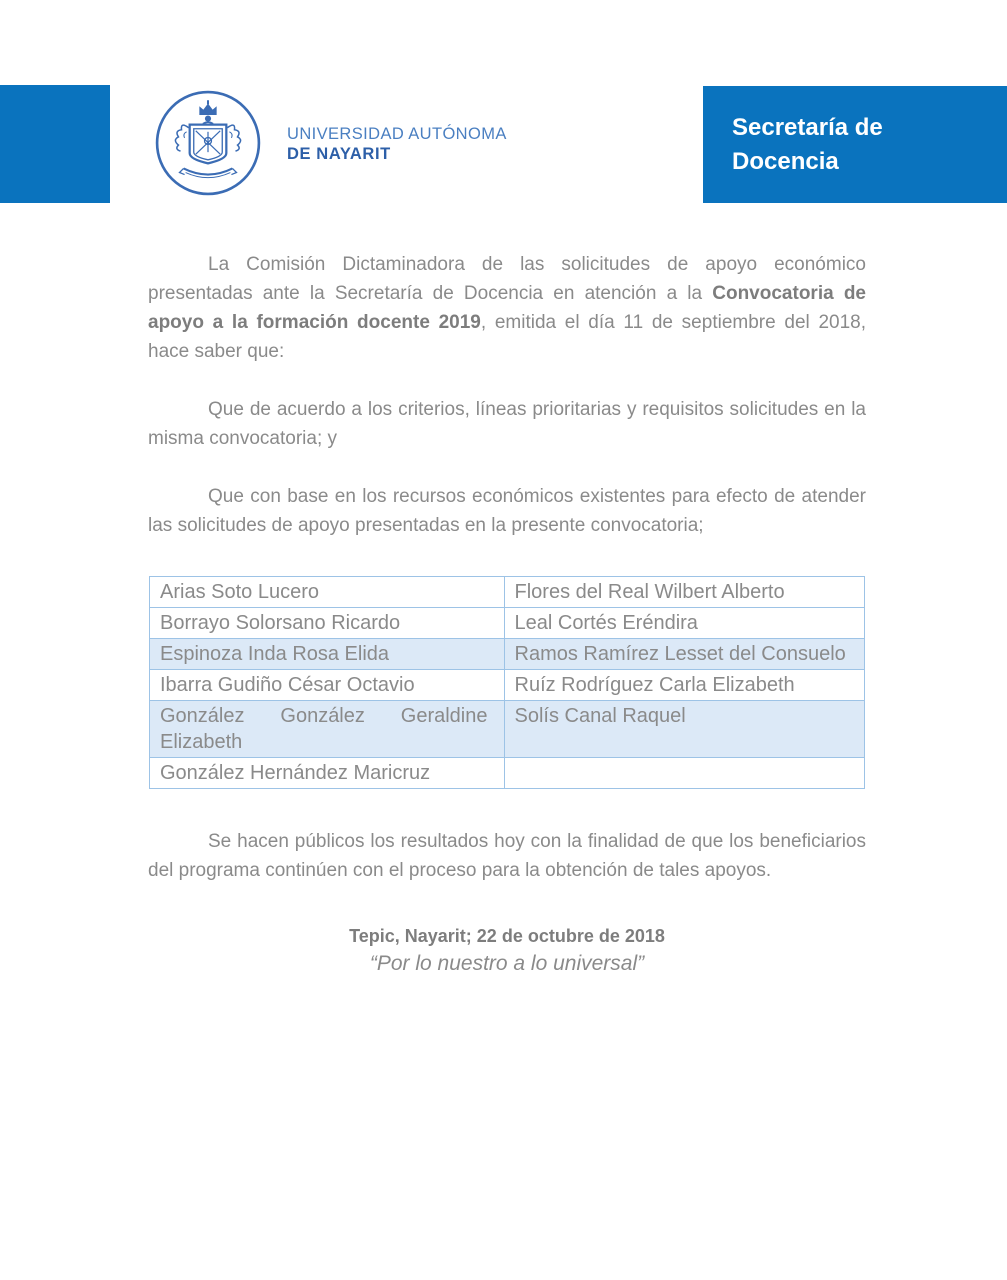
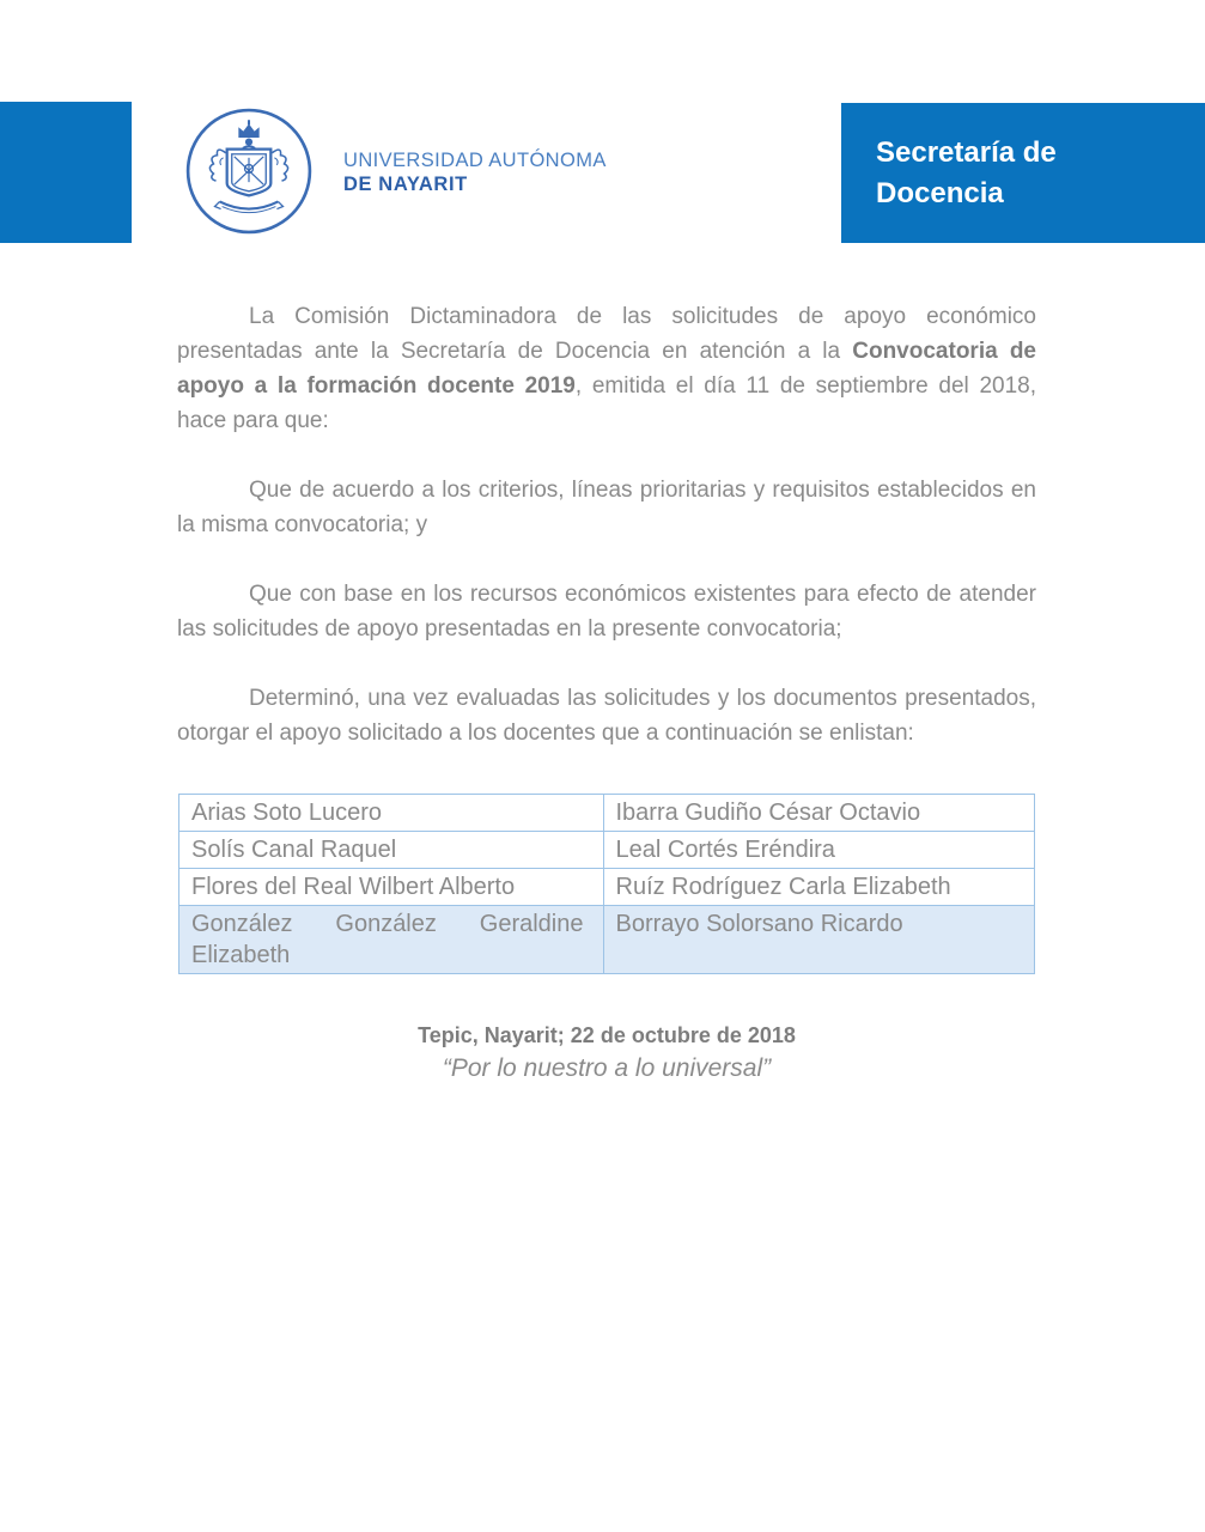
  UNIVERSIDAD AUTÓNOMA
  DE NAYARIT
  Secretaría de
  Docencia
- La Comisión Dictaminadora de las solicitudes de apoyo económico presentadas ante la Secretaría de Docencia en atención a la Convocatoria de apoyo a la formación docente 2019, emitida el día 11 de septiembre del 2018, hace saber que:
+ La Comisión Dictaminadora de las solicitudes de apoyo económico presentadas ante la Secretaría de Docencia en atención a la Convocatoria de apoyo a la formación docente 2019, emitida el día 11 de septiembre del 2018, hace para que:
- Que de acuerdo a los criterios, líneas prioritarias y requisitos solicitudes en la misma convocatoria; y
+ Que de acuerdo a los criterios, líneas prioritarias y requisitos establecidos en la misma convocatoria; y
  Que con base en los recursos económicos existentes para efecto de atender las solicitudes de apoyo presentadas en la presente convocatoria;
+ Determinó, una vez evaluadas las solicitudes y los documentos presentados, otorgar el apoyo solicitado a los docentes que a continuación se enlistan:
- Arias Soto Lucero	Flores del Real Wilbert Alberto
+ Arias Soto Lucero	Ibarra Gudiño César Octavio
- Borrayo Solorsano Ricardo	Leal Cortés Eréndira
+ Solís Canal Raquel	Leal Cortés Eréndira
- Espinoza Inda Rosa Elida	Ramos Ramírez Lesset del Consuelo
- Ibarra Gudiño César Octavio	Ruíz Rodríguez Carla Elizabeth
+ Flores del Real Wilbert Alberto	Ruíz Rodríguez Carla Elizabeth
- González González Geraldine Elizabeth	Solís Canal Raquel
+ González González Geraldine Elizabeth	Borrayo Solorsano Ricardo
- González Hernández Maricruz
- Se hacen públicos los resultados hoy con la finalidad de que los beneficiarios del programa continúen con el proceso para la obtención de tales apoyos.
  Tepic, Nayarit; 22 de octubre de 2018
  “Por lo nuestro a lo universal”
